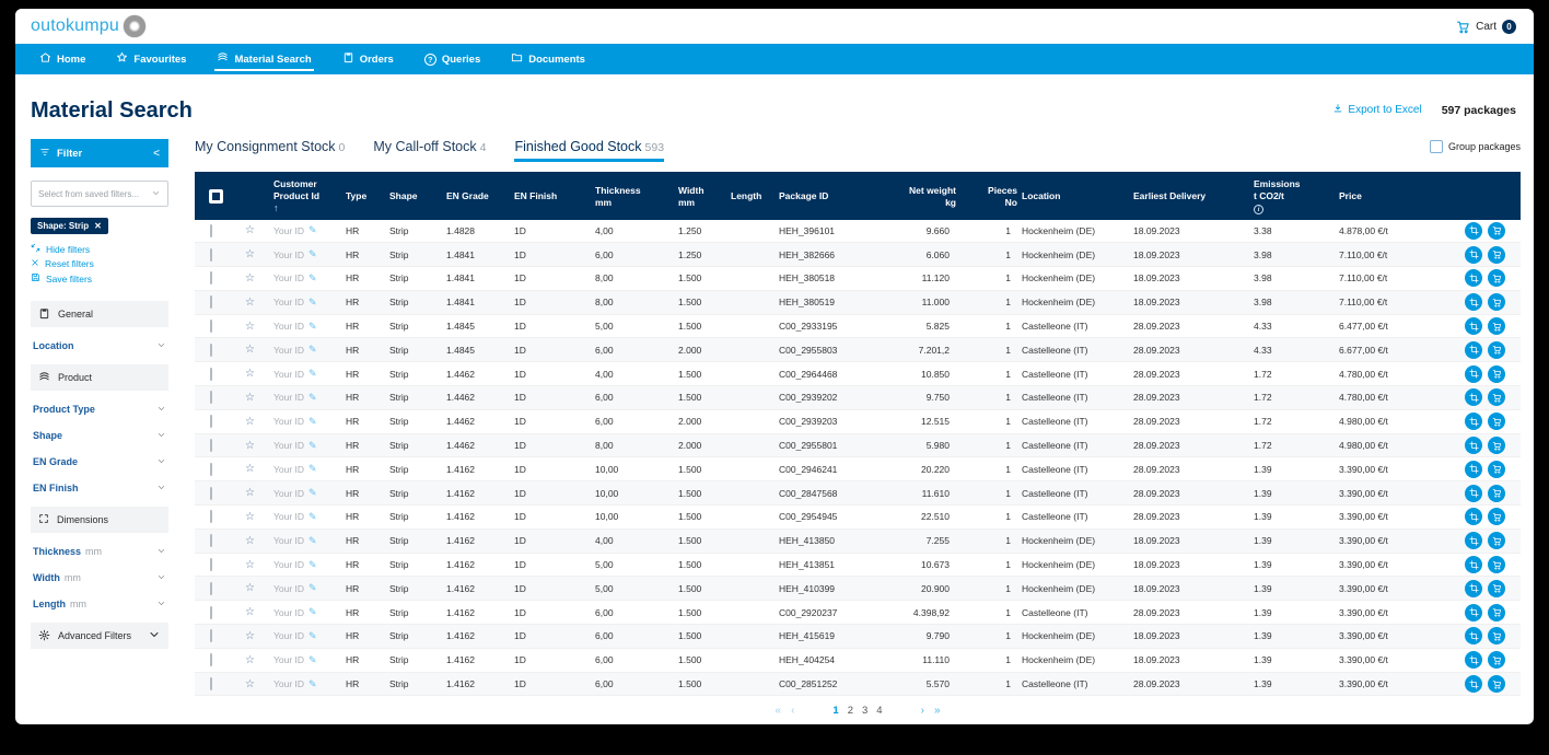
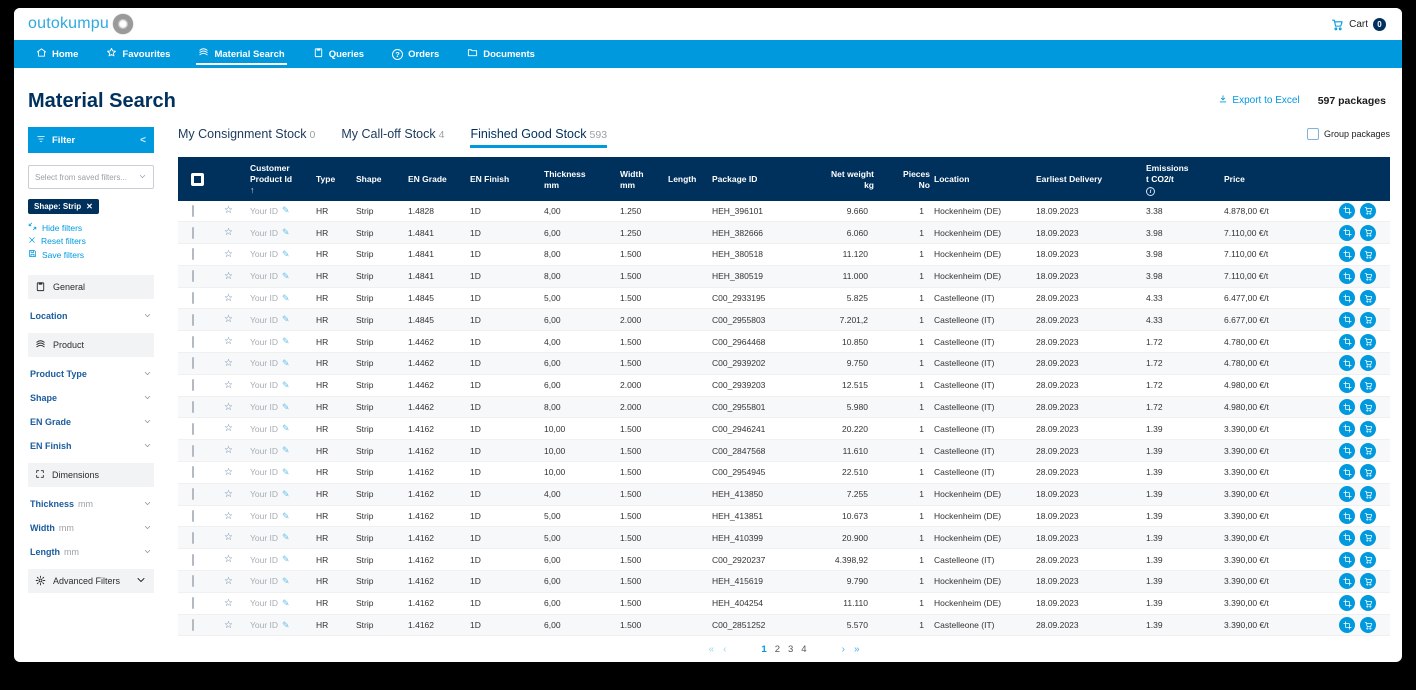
  outokumpu
  Cart
  0
  Home
  Favourites
  Material Search
- Orders
+ Queries
  ?
- Queries
+ Orders
  Documents
  Material Search
  Export to Excel
  597 packages
  Filter
  <
  Select from saved filters...
  Shape: Strip
  ✕
  Hide filters
  Reset filters
  Save filters
  General
  Location
  Product
  Product Type
  Shape
  EN Grade
  EN Finish
  Dimensions
  Thickness
  mm
  Width
  mm
  Length
  mm
  Advanced Filters
  My Consignment Stock 0
  My Call-off Stock 4
  Finished Good Stock 593
  Group packages
  Customer
  Product Id
  ↑
  Type
  Shape
  EN Grade
  EN Finish
  Thickness
  mm
  Width
  mm
  Length
  Package ID
  Net weight
  kg
  Pieces
  No
  Location
  Earliest Delivery
  Emissions
  t CO2/t
  Price
  ☆
  Your ID
  ✎
  HR
  Strip
  1.4828
  1D
  4,00
  1.250
  HEH_396101
  9.660
  1
  Hockenheim (DE)
  18.09.2023
  3.38
  4.878,00 €/t
  ☆
  Your ID
  ✎
  HR
  Strip
  1.4841
  1D
  6,00
  1.250
  HEH_382666
  6.060
  1
  Hockenheim (DE)
  18.09.2023
  3.98
  7.110,00 €/t
  ☆
  Your ID
  ✎
  HR
  Strip
  1.4841
  1D
  8,00
  1.500
  HEH_380518
  11.120
  1
  Hockenheim (DE)
  18.09.2023
  3.98
  7.110,00 €/t
  ☆
  Your ID
  ✎
  HR
  Strip
  1.4841
  1D
  8,00
  1.500
  HEH_380519
  11.000
  1
  Hockenheim (DE)
  18.09.2023
  3.98
  7.110,00 €/t
  ☆
  Your ID
  ✎
  HR
  Strip
  1.4845
  1D
  5,00
  1.500
  C00_2933195
  5.825
  1
  Castelleone (IT)
  28.09.2023
  4.33
  6.477,00 €/t
  ☆
  Your ID
  ✎
  HR
  Strip
  1.4845
  1D
  6,00
  2.000
  C00_2955803
  7.201,2
  1
  Castelleone (IT)
  28.09.2023
  4.33
  6.677,00 €/t
  ☆
  Your ID
  ✎
  HR
  Strip
  1.4462
  1D
  4,00
  1.500
  C00_2964468
  10.850
  1
  Castelleone (IT)
  28.09.2023
  1.72
  4.780,00 €/t
  ☆
  Your ID
  ✎
  HR
  Strip
  1.4462
  1D
  6,00
  1.500
  C00_2939202
  9.750
  1
  Castelleone (IT)
  28.09.2023
  1.72
  4.780,00 €/t
  ☆
  Your ID
  ✎
  HR
  Strip
  1.4462
  1D
  6,00
  2.000
  C00_2939203
  12.515
  1
  Castelleone (IT)
  28.09.2023
  1.72
  4.980,00 €/t
  ☆
  Your ID
  ✎
  HR
  Strip
  1.4462
  1D
  8,00
  2.000
  C00_2955801
  5.980
  1
  Castelleone (IT)
  28.09.2023
  1.72
  4.980,00 €/t
  ☆
  Your ID
  ✎
  HR
  Strip
  1.4162
  1D
  10,00
  1.500
  C00_2946241
  20.220
  1
  Castelleone (IT)
  28.09.2023
  1.39
  3.390,00 €/t
  ☆
  Your ID
  ✎
  HR
  Strip
  1.4162
  1D
  10,00
  1.500
  C00_2847568
  11.610
  1
  Castelleone (IT)
  28.09.2023
  1.39
  3.390,00 €/t
  ☆
  Your ID
  ✎
  HR
  Strip
  1.4162
  1D
  10,00
  1.500
  C00_2954945
  22.510
  1
  Castelleone (IT)
  28.09.2023
  1.39
  3.390,00 €/t
  ☆
  Your ID
  ✎
  HR
  Strip
  1.4162
  1D
  4,00
  1.500
  HEH_413850
  7.255
  1
  Hockenheim (DE)
  18.09.2023
  1.39
  3.390,00 €/t
  ☆
  Your ID
  ✎
  HR
  Strip
  1.4162
  1D
  5,00
  1.500
  HEH_413851
  10.673
  1
  Hockenheim (DE)
  18.09.2023
  1.39
  3.390,00 €/t
  ☆
  Your ID
  ✎
  HR
  Strip
  1.4162
  1D
  5,00
  1.500
  HEH_410399
  20.900
  1
  Hockenheim (DE)
  18.09.2023
  1.39
  3.390,00 €/t
  ☆
  Your ID
  ✎
  HR
  Strip
  1.4162
  1D
  6,00
  1.500
  C00_2920237
  4.398,92
  1
  Castelleone (IT)
  28.09.2023
  1.39
  3.390,00 €/t
  ☆
  Your ID
  ✎
  HR
  Strip
  1.4162
  1D
  6,00
  1.500
  HEH_415619
  9.790
  1
  Hockenheim (DE)
  18.09.2023
  1.39
  3.390,00 €/t
  ☆
  Your ID
  ✎
  HR
  Strip
  1.4162
  1D
  6,00
  1.500
  HEH_404254
  11.110
  1
  Hockenheim (DE)
  18.09.2023
  1.39
  3.390,00 €/t
  ☆
  Your ID
  ✎
  HR
  Strip
  1.4162
  1D
  6,00
  1.500
  C00_2851252
  5.570
  1
  Castelleone (IT)
  28.09.2023
  1.39
  3.390,00 €/t
  «
  ‹
  1
  2
  3
  4
  ›
  »
